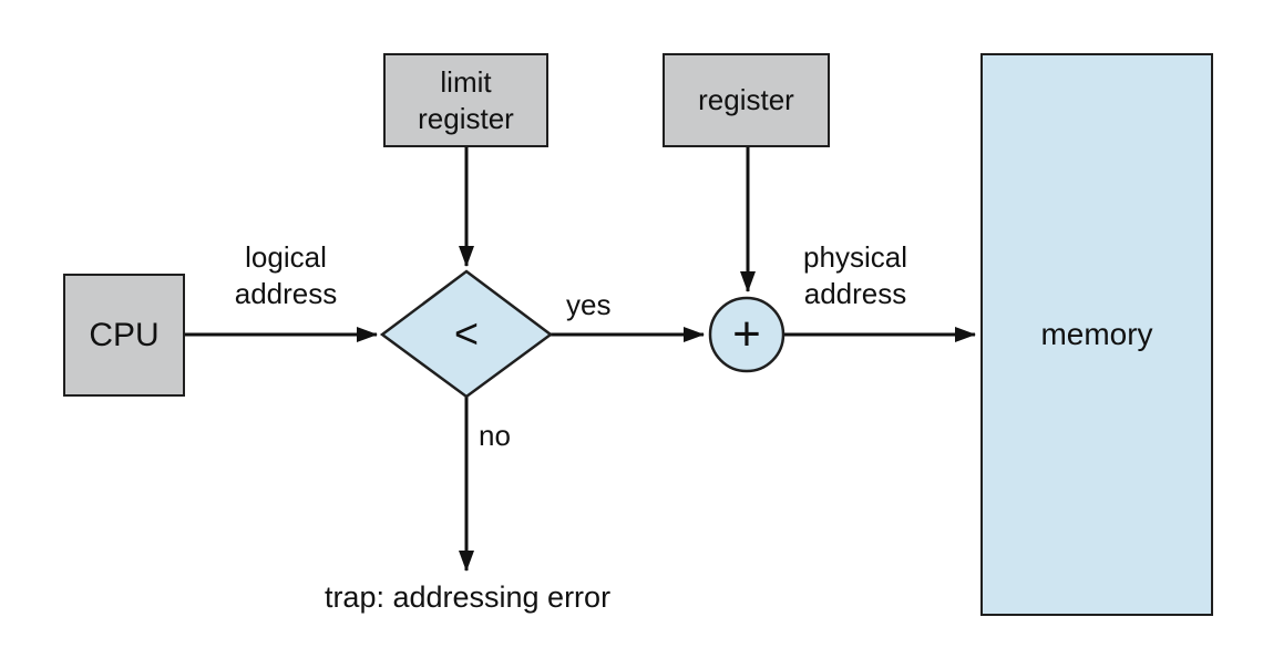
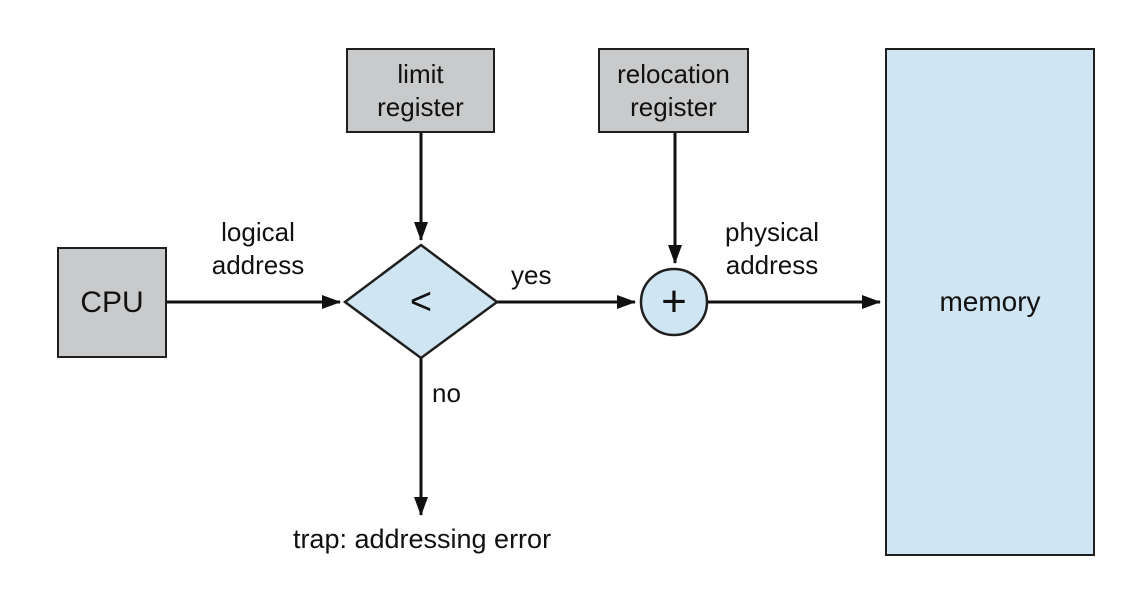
  CPU
  limit
  register
+ relocation
  register
  memory
  <
  +
  logical
  address
  yes
  physical
  address
  no
  trap: addressing error
